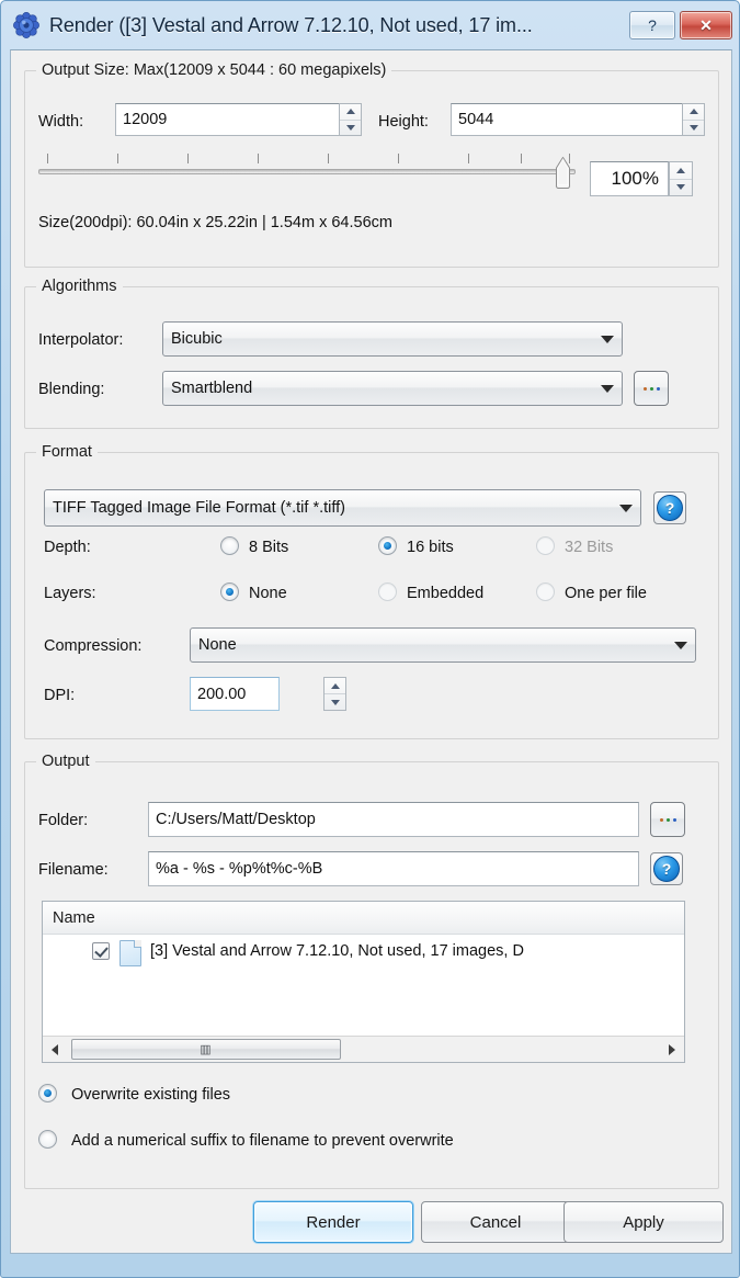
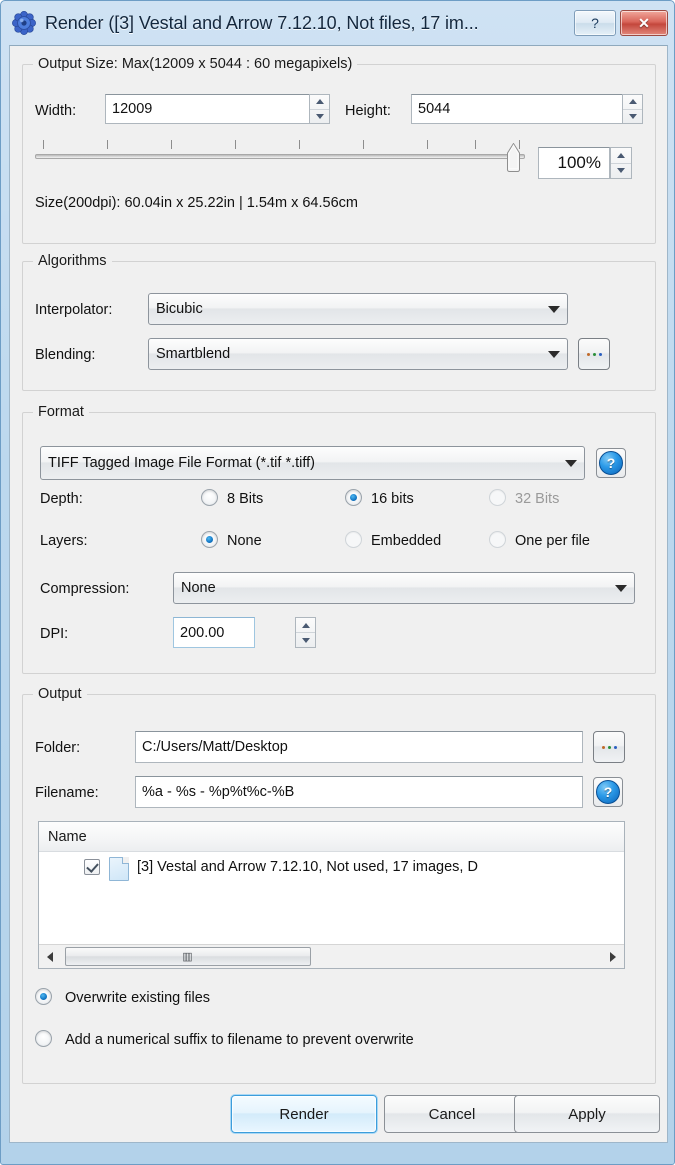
- Render ([3] Vestal and Arrow 7.12.10, Not used, 17 im...
+ Render ([3] Vestal and Arrow 7.12.10, Not files, 17 im...
  ?
  ✕
  Output Size: Max(12009 x 5044 : 60 megapixels)
  Width:
  12009
  Height:
  5044
  100%
  Size(200dpi): 60.04in x 25.22in | 1.54m x 64.56cm
  Algorithms
  Interpolator:
  Bicubic
  Blending:
  Smartblend
  Format
  TIFF Tagged Image File Format (*.tif *.tiff)
  ?
  Depth:
  8 Bits
  16 bits
  32 Bits
  Layers:
  None
  Embedded
  One per file
  Compression:
  None
  DPI:
  200.00
  Output
  Folder:
  C:/Users/Matt/Desktop
  Filename:
  %a - %s - %p%t%c-%B
  ?
  Name
  [3] Vestal and Arrow 7.12.10, Not used, 17 images, D
  ▥
  Overwrite existing files
  Add a numerical suffix to filename to prevent overwrite
  Render
  Cancel
  Apply
